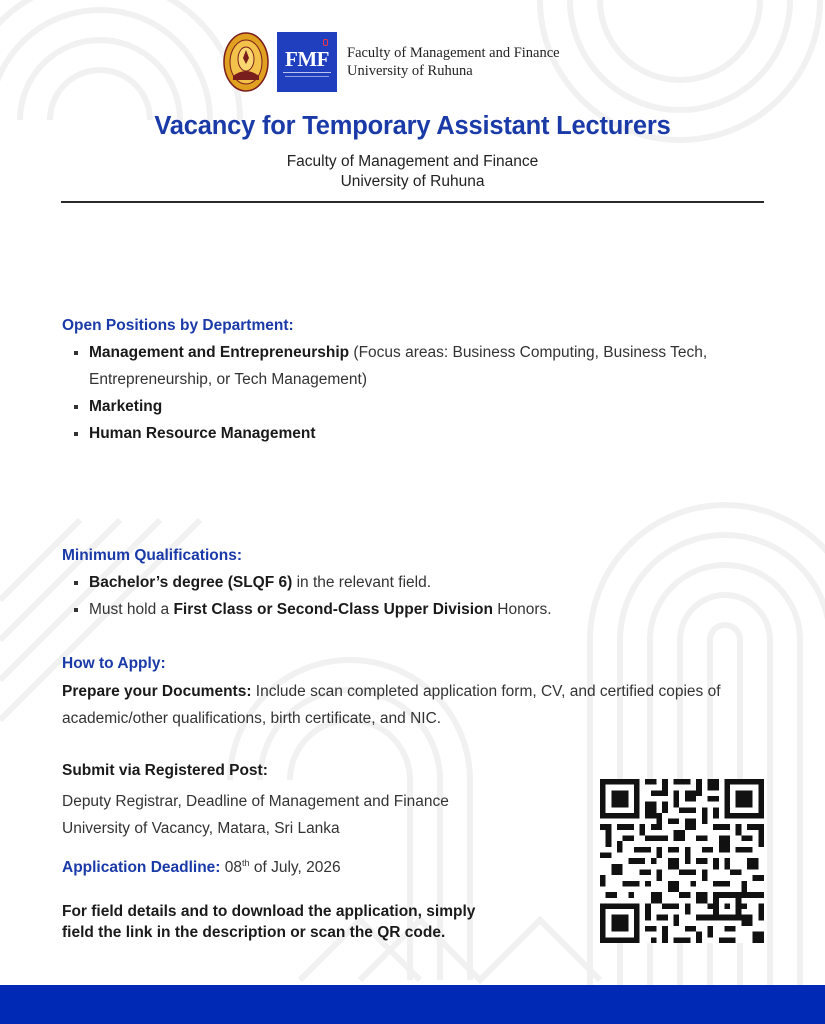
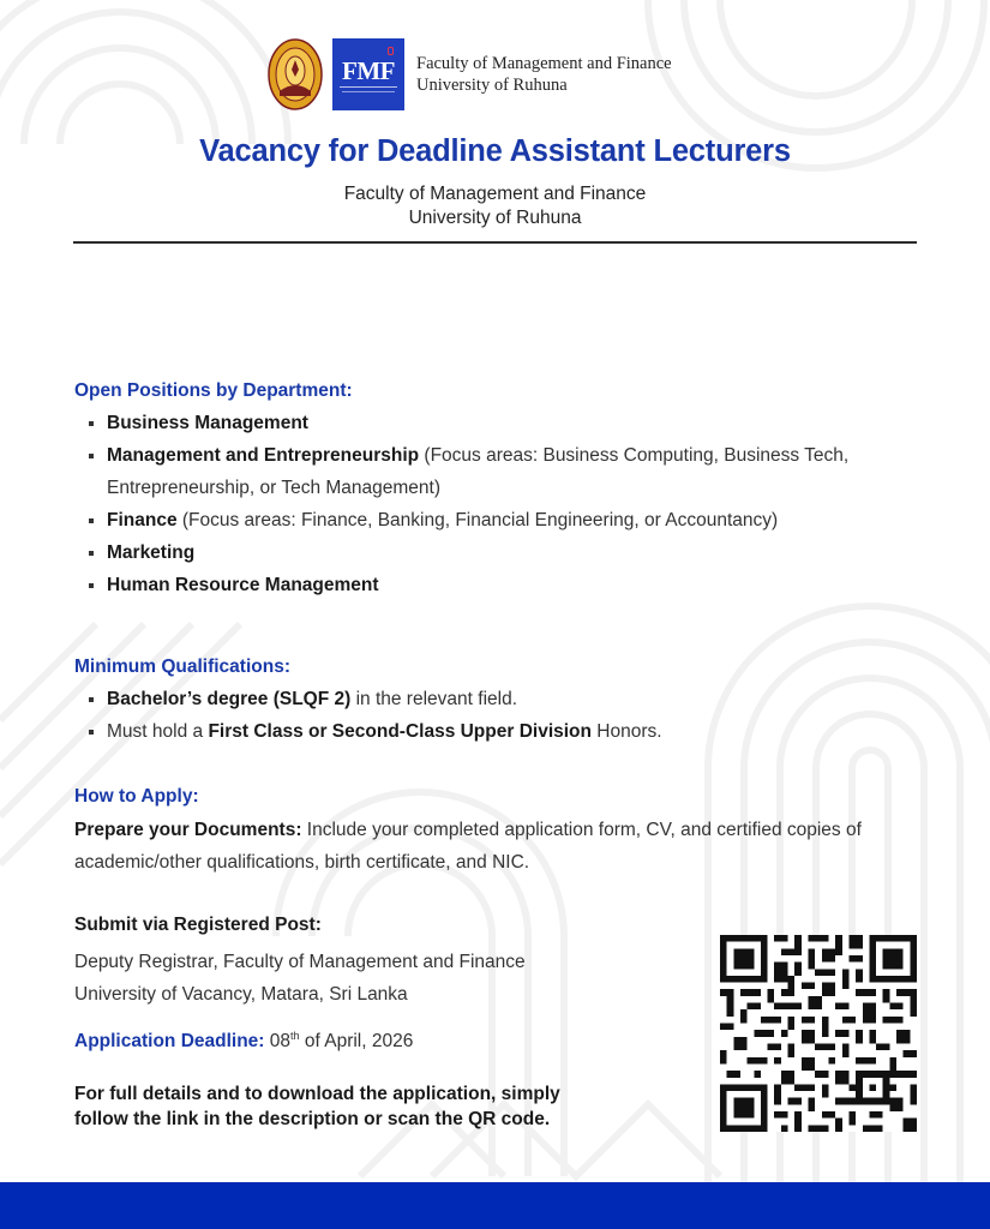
  FMF
  Faculty of Management and Finance
  University of Ruhuna
- Vacancy for Temporary Assistant Lecturers
+ Vacancy for Deadline Assistant Lecturers
  Faculty of Management and Finance
  University of Ruhuna
  Open Positions by Department:
+ Business Management
  Management and Entrepreneurship (Focus areas: Business Computing, Business Tech, Entrepreneurship, or Tech Management)
+ Finance (Focus areas: Finance, Banking, Financial Engineering, or Accountancy)
  Marketing
  Human Resource Management
  Minimum Qualifications:
- Bachelor’s degree (SLQF 6) in the relevant field.
+ Bachelor’s degree (SLQF 2) in the relevant field.
  Must hold a First Class or Second-Class Upper Division Honors.
  How to Apply:
- Prepare your Documents: Include scan completed application form, CV, and certified copies of academic/other qualifications, birth certificate, and NIC.
+ Prepare your Documents: Include your completed application form, CV, and certified copies of academic/other qualifications, birth certificate, and NIC.
  Submit via Registered Post:
- Deputy Registrar, Deadline of Management and Finance
+ Deputy Registrar, Faculty of Management and Finance
  University of Vacancy, Matara, Sri Lanka
- Application Deadline: 08th of July, 2026
+ Application Deadline: 08th of April, 2026
- For field details and to download the application, simply
+ For full details and to download the application, simply
- field the link in the description or scan the QR code.
+ follow the link in the description or scan the QR code.
